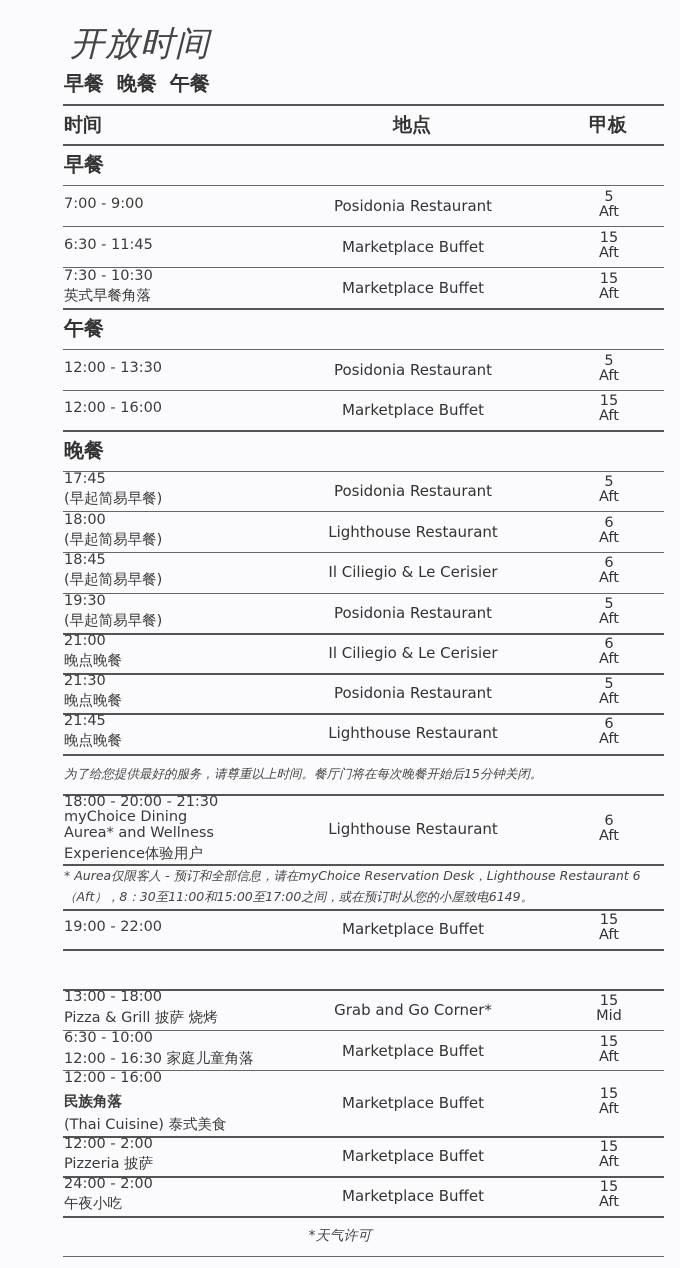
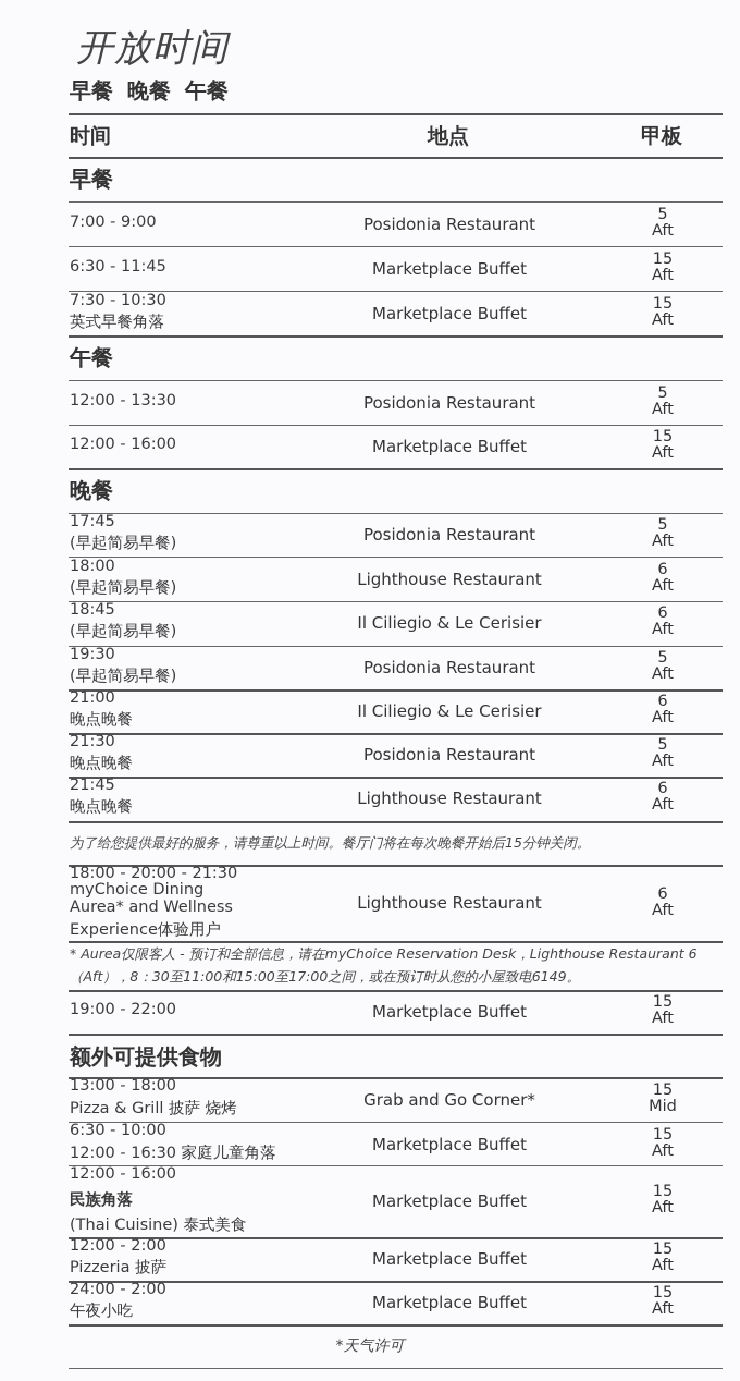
  开放时间
  早餐 晚餐 午餐
  时间
  地点
  甲板
  早餐
  7:00 - 9:00
  Posidonia Restaurant
  5
  Aft
  6:30 - 11:45
  Marketplace Buffet
  15
  Aft
  7:30 - 10:30
  英式早餐角落
  Marketplace Buffet
  15
  Aft
  午餐
  12:00 - 13:30
  Posidonia Restaurant
  5
  Aft
  12:00 - 16:00
  Marketplace Buffet
  15
  Aft
  晚餐
  17:45
  (早起简易早餐)
  Posidonia Restaurant
  5
  Aft
  18:00
  (早起简易早餐)
  Lighthouse Restaurant
  6
  Aft
  18:45
  (早起简易早餐)
  Il Ciliegio & Le Cerisier
  6
  Aft
  19:30
  (早起简易早餐)
  Posidonia Restaurant
  5
  Aft
  21:00
  晚点晚餐
  Il Ciliegio & Le Cerisier
  6
  Aft
  21:30
  晚点晚餐
  Posidonia Restaurant
  5
  Aft
  21:45
  晚点晚餐
  Lighthouse Restaurant
  6
  Aft
  为了给您提供最好的服务，请尊重以上时间。餐厅门将在每次晚餐开始后15分钟关闭。
  18:00 - 20:00 - 21:30
  myChoice Dining
  Aurea* and Wellness
  Experience体验用户
  Lighthouse Restaurant
  6
  Aft
  * Aurea仅限客人 - 预订和全部信息，请在myChoice Reservation Desk，Lighthouse Restaurant 6
  （Aft），8：30至11:00和15:00至17:00之间，或在预订时从您的小屋致电6149。
  19:00 - 22:00
  Marketplace Buffet
  15
  Aft
+ 额外可提供食物
  13:00 - 18:00
  Pizza & Grill 披萨 烧烤
  Grab and Go Corner*
  15
  Mid
  6:30 - 10:00
  12:00 - 16:30 家庭儿童角落
  Marketplace Buffet
  15
  Aft
  12:00 - 16:00
  民族角落
  (Thai Cuisine) 泰式美食
  Marketplace Buffet
  15
  Aft
  12:00 - 2:00
  Pizzeria 披萨
  Marketplace Buffet
  15
  Aft
  24:00 - 2:00
  午夜小吃
  Marketplace Buffet
  15
  Aft
  *天气许可
